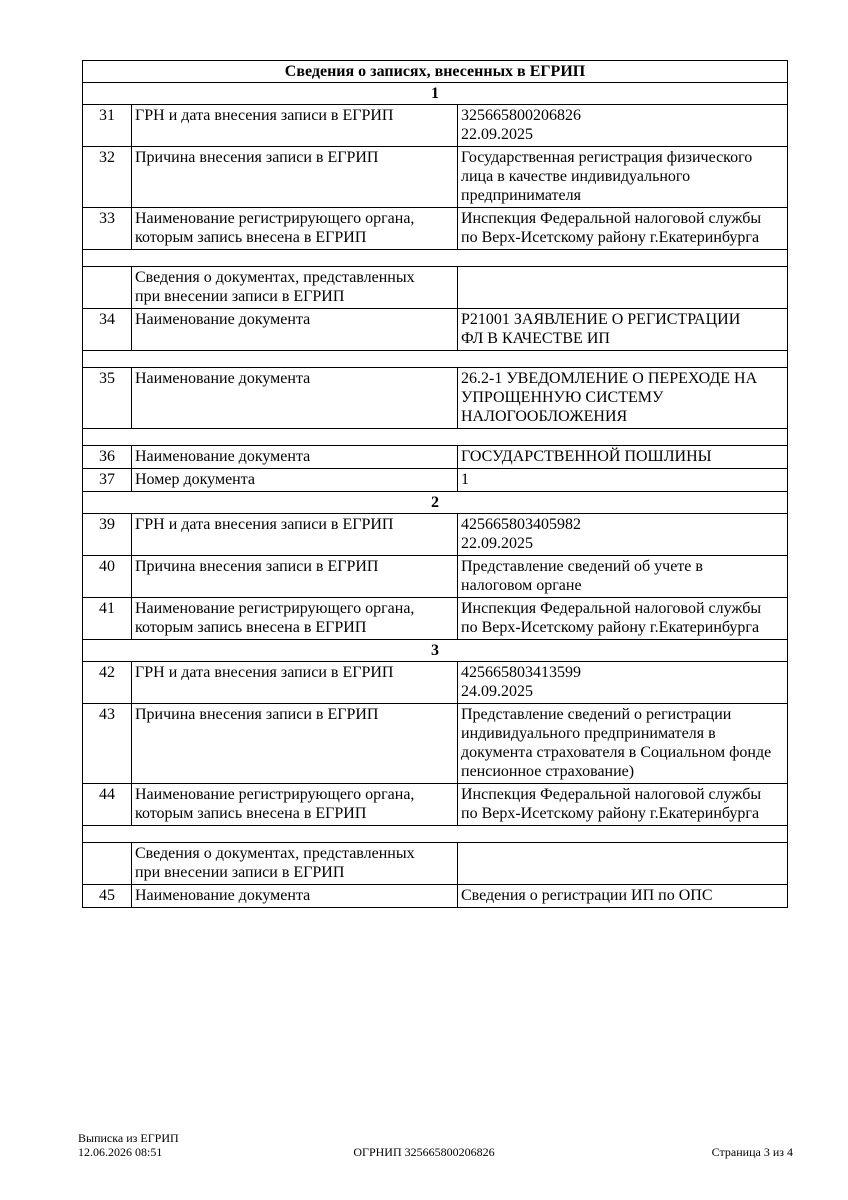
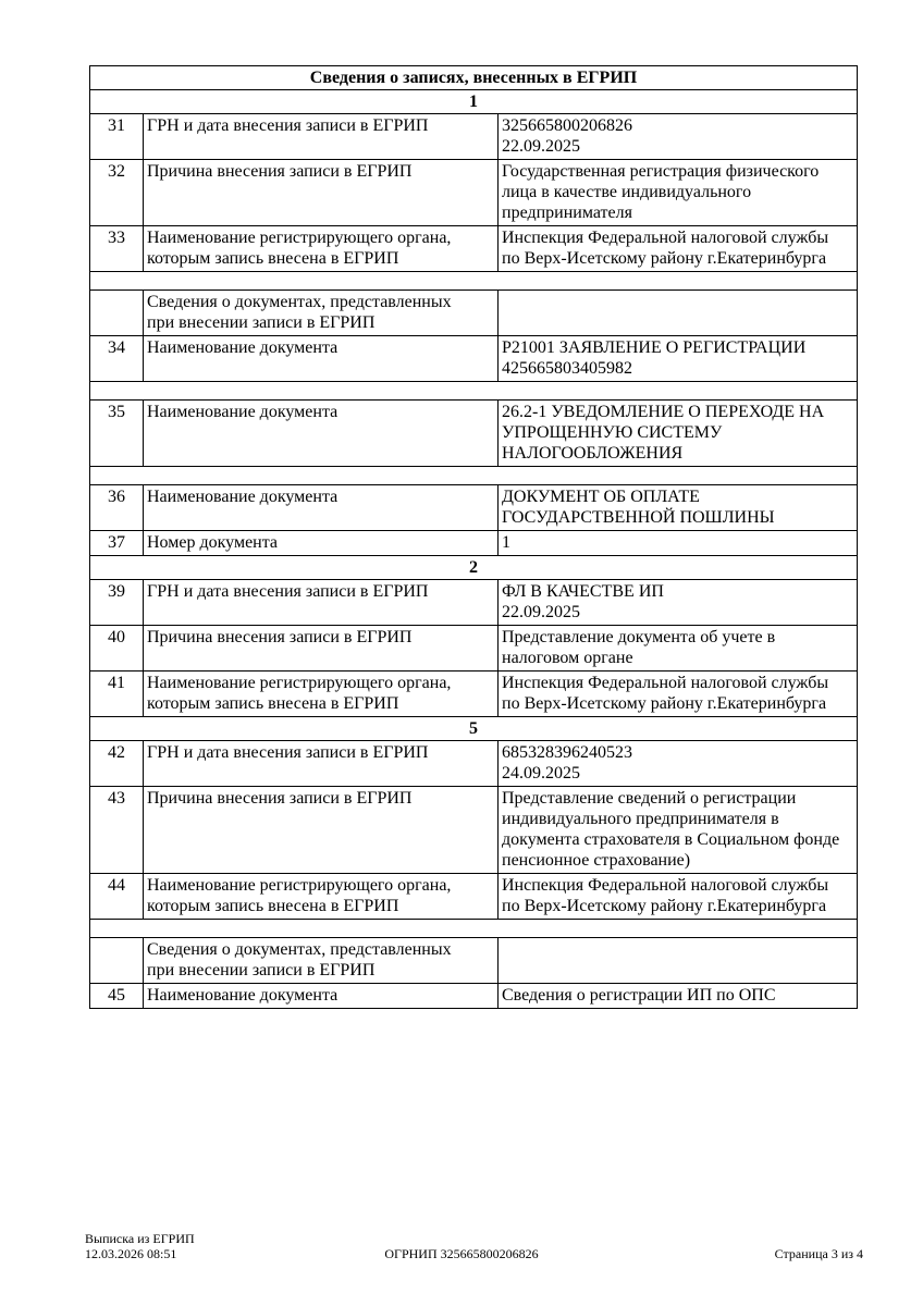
  Сведения о записях, внесенных в ЕГРИП
  1
  31
  ГРН и дата внесения записи в ЕГРИП
  325665800206826
  22.09.2025
  32
  Причина внесения записи в ЕГРИП
  Государственная регистрация физического
  лица в качестве индивидуального
  предпринимателя
  33
  Наименование регистрирующего органа,
  которым запись внесена в ЕГРИП
  Инспекция Федеральной налоговой службы
  по Верх-Исетскому району г.Екатеринбурга
  Сведения о документах, представленных
  при внесении записи в ЕГРИП
  34
  Наименование документа
  Р21001 ЗАЯВЛЕНИЕ О РЕГИСТРАЦИИ
- ФЛ В КАЧЕСТВЕ ИП
+ 425665803405982
  35
  Наименование документа
  26.2-1 УВЕДОМЛЕНИЕ О ПЕРЕХОДЕ НА
  УПРОЩЕННУЮ СИСТЕМУ
  НАЛОГООБЛОЖЕНИЯ
  36
  Наименование документа
+ ДОКУМЕНТ ОБ ОПЛАТЕ
  ГОСУДАРСТВЕННОЙ ПОШЛИНЫ
  37
  Номер документа
  1
  2
  39
  ГРН и дата внесения записи в ЕГРИП
- 425665803405982
+ ФЛ В КАЧЕСТВЕ ИП
  22.09.2025
  40
  Причина внесения записи в ЕГРИП
- Представление сведений об учете в
+ Представление документа об учете в
  налоговом органе
  41
  Наименование регистрирующего органа,
  которым запись внесена в ЕГРИП
  Инспекция Федеральной налоговой службы
  по Верх-Исетскому району г.Екатеринбурга
- 3
+ 5
  42
  ГРН и дата внесения записи в ЕГРИП
- 425665803413599
+ 685328396240523
  24.09.2025
  43
  Причина внесения записи в ЕГРИП
  Представление сведений о регистрации
  индивидуального предпринимателя в
  документа страхователя в Социальном фонде
  пенсионное страхование)
  44
  Наименование регистрирующего органа,
  которым запись внесена в ЕГРИП
  Инспекция Федеральной налоговой службы
  по Верх-Исетскому району г.Екатеринбурга
  Сведения о документах, представленных
  при внесении записи в ЕГРИП
  45
  Наименование документа
  Сведения о регистрации ИП по ОПС
  Выписка из ЕГРИП
- 12.06.2026 08:51
+ 12.03.2026 08:51
  ОГРНИП 325665800206826
  Страница 3 из 4
